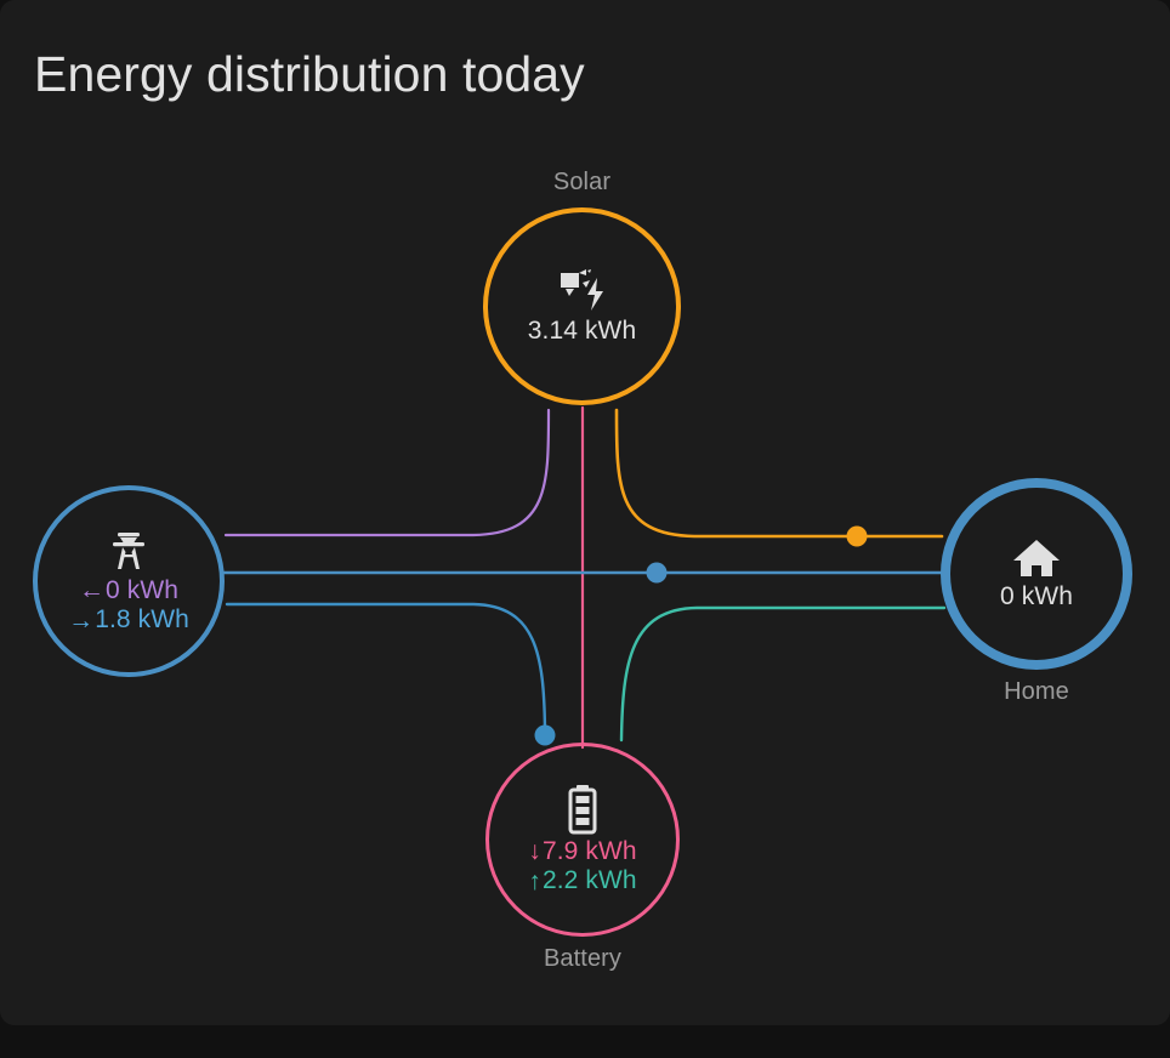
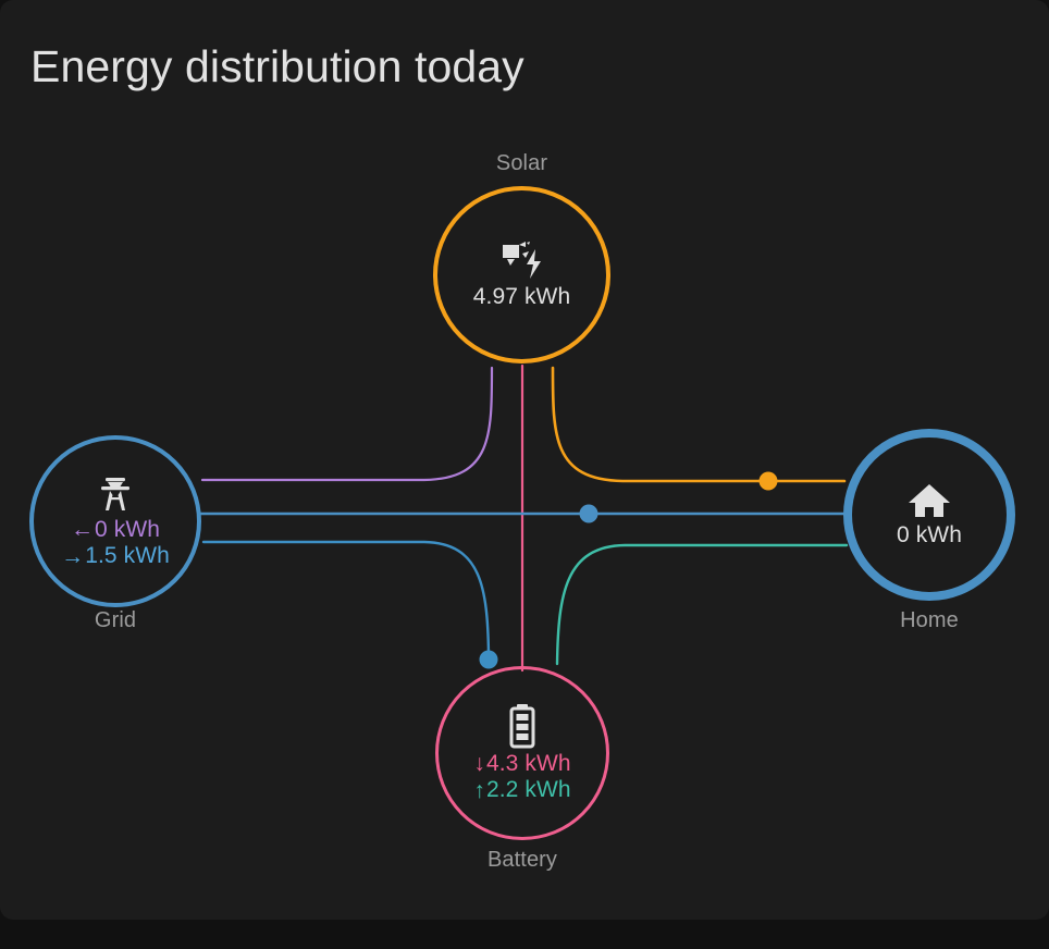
  Energy distribution today
- 3.14 kWh
+ 4.97 kWh
  Solar
  ←
  0 kWh
  →
- 1.8 kWh
+ 1.5 kWh
+ Grid
  0 kWh
  Home
  ↓
- 7.9 kWh
+ 4.3 kWh
  ↑
  2.2 kWh
  Battery
